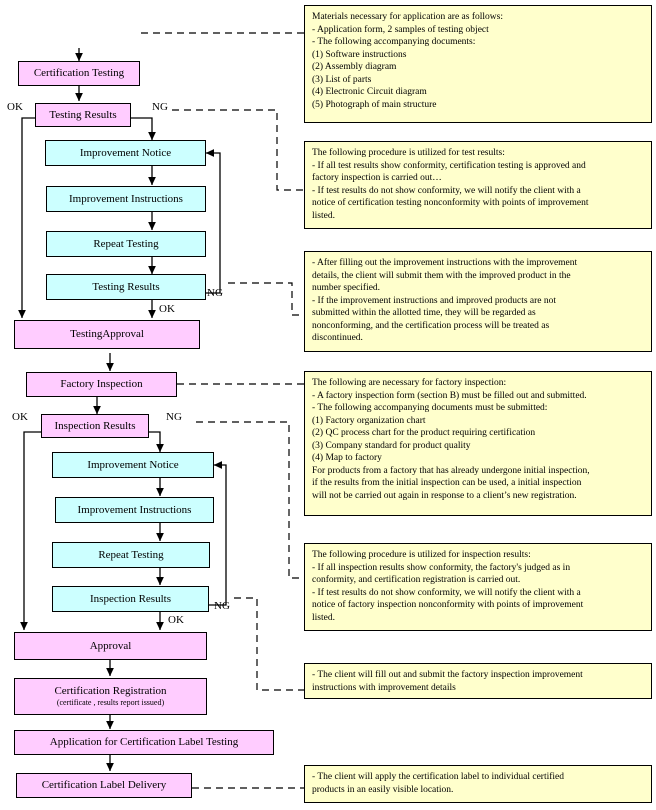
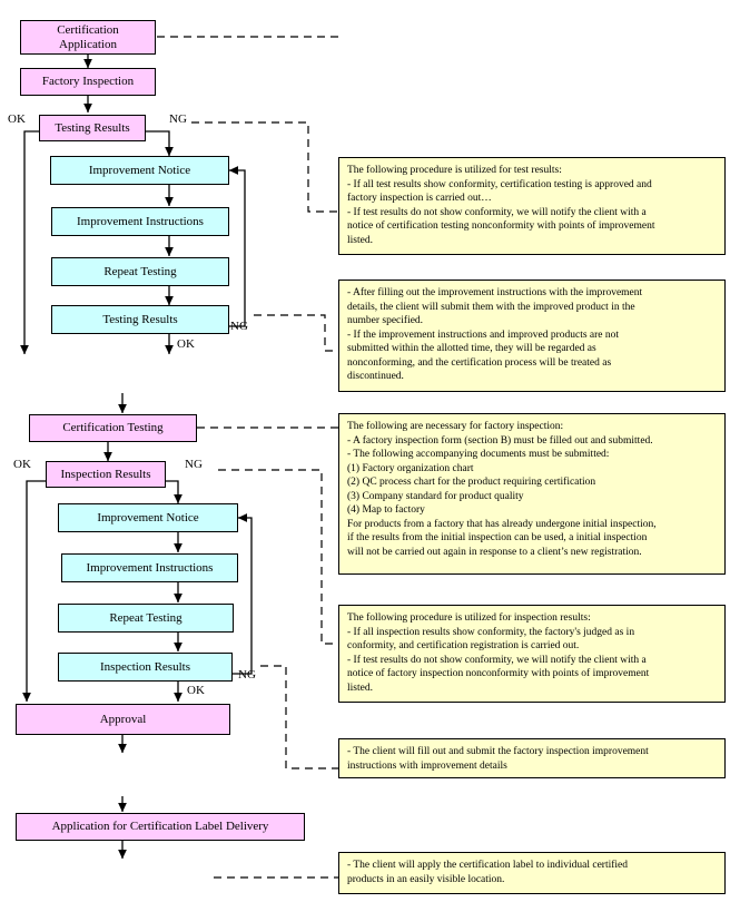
+ Certification
+ Application
- Certification Testing
+ Factory Inspection
  Testing Results
  Improvement Notice
  Improvement Instructions
  Repeat Testing
  Testing Results
- TestingApproval
- Factory Inspection
+ Certification Testing
  Inspection Results
  Improvement Notice
  Improvement Instructions
  Repeat Testing
  Inspection Results
  Approval
- Certification Registration
- (certificate , results report issued)
- Application for Certification Label Testing
+ Application for Certification Label Delivery
- Certification Label Delivery
  OK
  NG
  NG
  OK
  OK
  NG
  NG
  OK
- Materials necessary for application are as follows:
- - Application form, 2 samples of testing object
- - The following accompanying documents:
- (1) Software instructions
- (2) Assembly diagram
- (3) List of parts
- (4) Electronic Circuit diagram
- (5) Photograph of main structure
  The following procedure is utilized for test results:
  - If all test results show conformity, certification testing is approved and
  factory inspection is carried out…
  - If test results do not show conformity, we will notify the client with a
  notice of certification testing nonconformity with points of improvement
  listed.
  - After filling out the improvement instructions with the improvement
  details, the client will submit them with the improved product in the
  number specified.
  - If the improvement instructions and improved products are not
  submitted within the allotted time, they will be regarded as
  nonconforming, and the certification process will be treated as
  discontinued.
  The following are necessary for factory inspection:
  - A factory inspection form (section B) must be filled out and submitted.
  - The following accompanying documents must be submitted:
  (1) Factory organization chart
  (2) QC process chart for the product requiring certification
  (3) Company standard for product quality
  (4) Map to factory
  For products from a factory that has already undergone initial inspection,
  if the results from the initial inspection can be used, a initial inspection
  will not be carried out again in response to a client’s new registration.
  The following procedure is utilized for inspection results:
  - If all inspection results show conformity, the factory's judged as in
  conformity, and certification registration is carried out.
  - If test results do not show conformity, we will notify the client with a
  notice of factory inspection nonconformity with points of improvement
  listed.
  - The client will fill out and submit the factory inspection improvement
  instructions with improvement details
  - The client will apply the certification label to individual certified
  products in an easily visible location.
